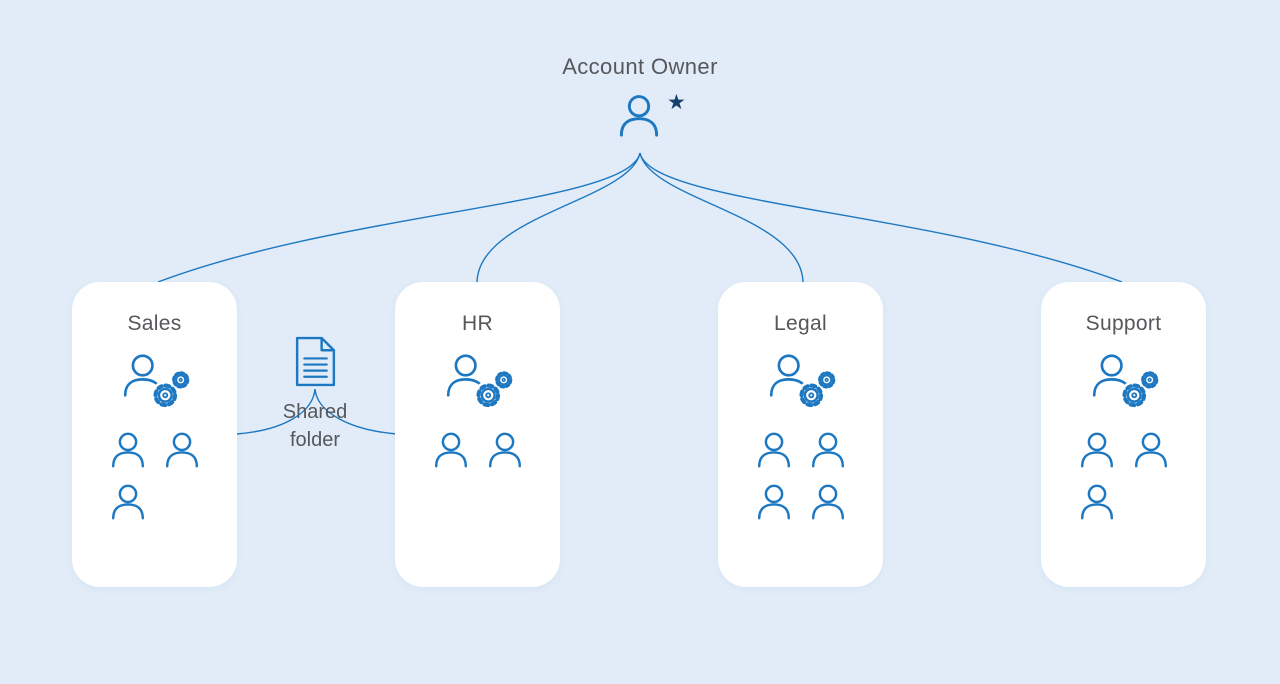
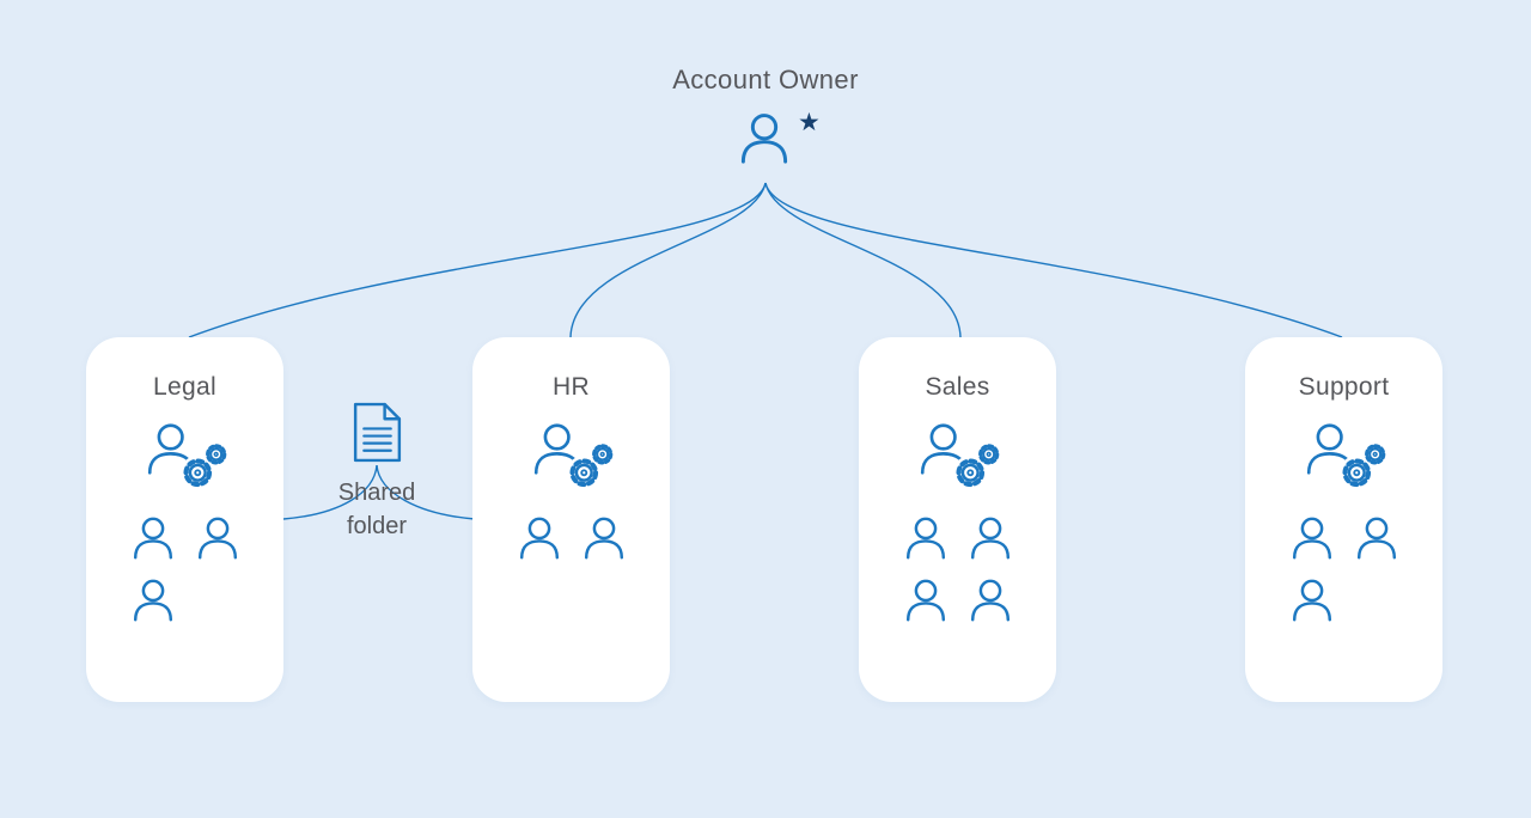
  Account Owner
  ★
  Shared folder
- Sales
+ Legal
  HR
- Legal
+ Sales
  Support
